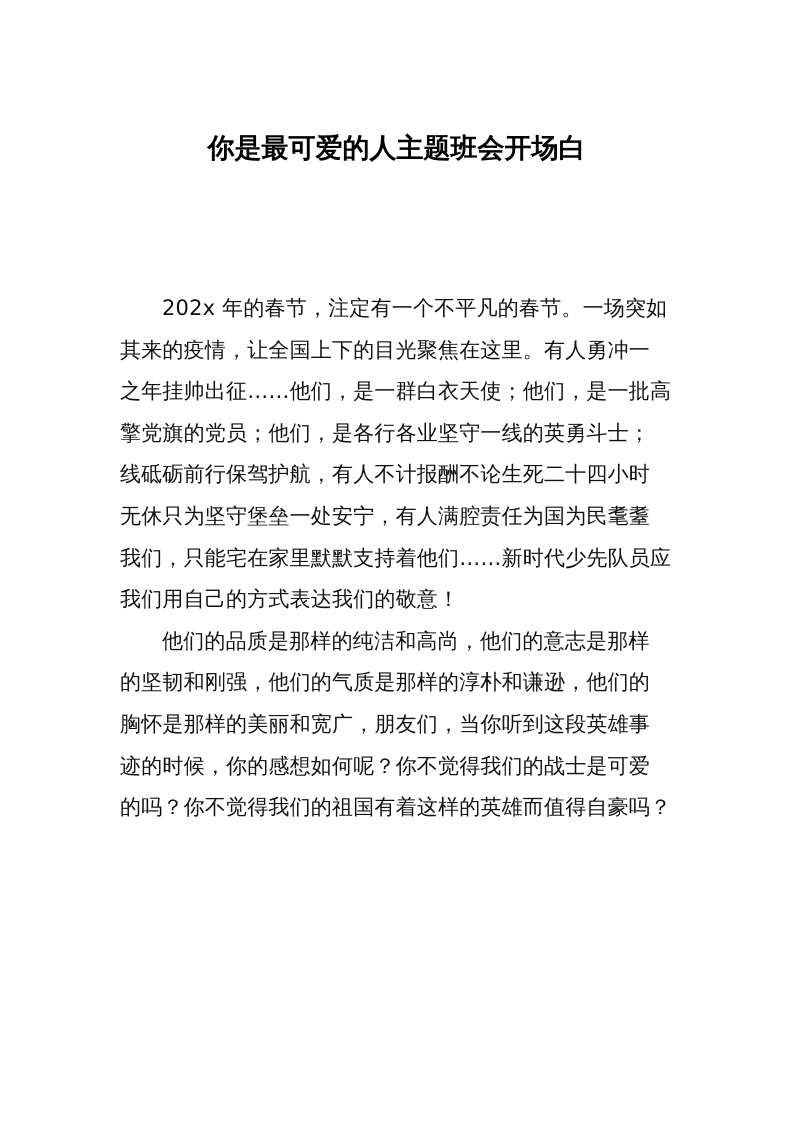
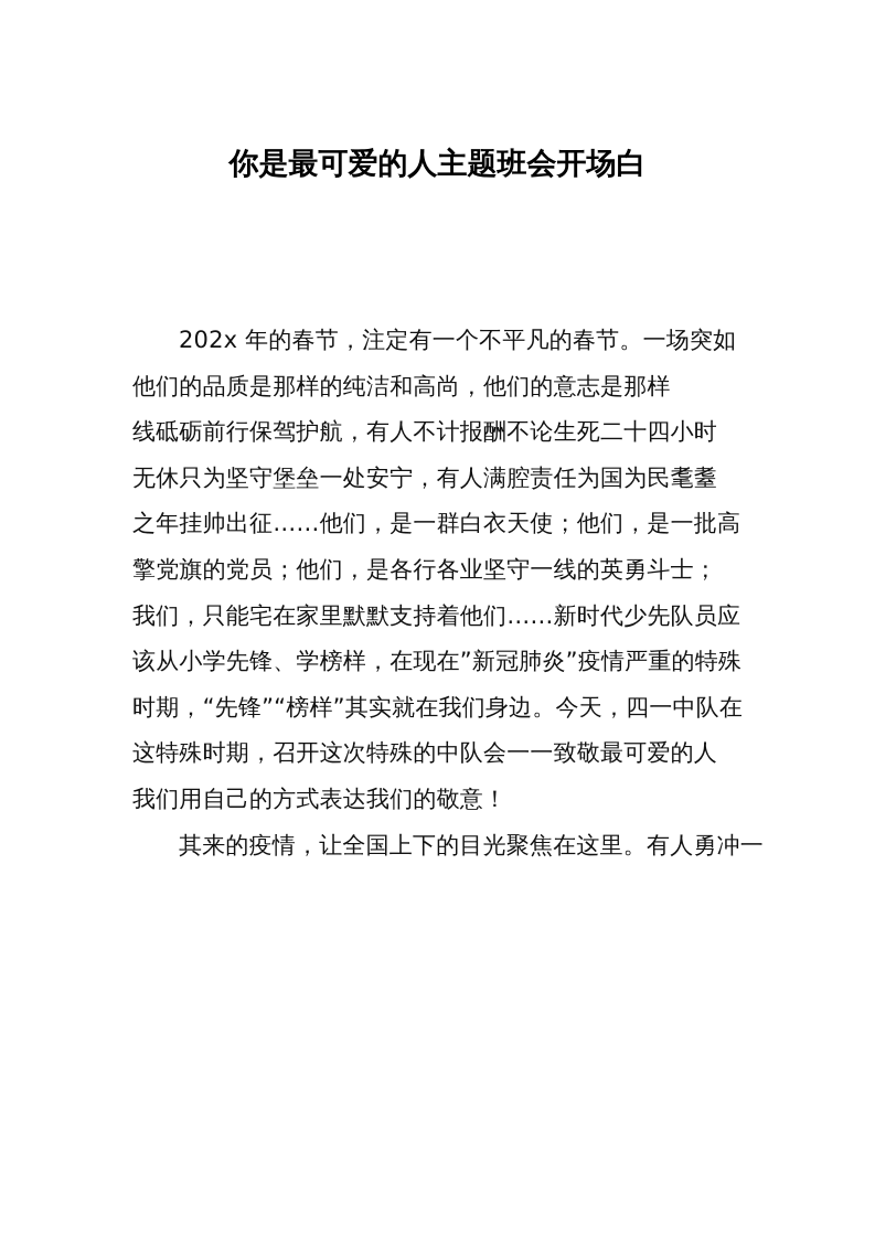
  你是最可爱的人主题班会开场白
  202x 年的春节，注定有一个不平凡的春节。一场突如
- 其来的疫情，让全国上下的目光聚焦在这里。有人勇冲一
+ 他们的品质是那样的纯洁和高尚，他们的意志是那样
- 之年挂帅出征……他们，是一群白衣天使；他们，是一批高
+ 线砥砺前行保驾护航，有人不计报酬不论生死二十四小时
- 擎党旗的党员；他们，是各行各业坚守一线的英勇斗士；
+ 无休只为坚守堡垒一处安宁，有人满腔责任为国为民耄耋
- 线砥砺前行保驾护航，有人不计报酬不论生死二十四小时
+ 之年挂帅出征……他们，是一群白衣天使；他们，是一批高
- 无休只为坚守堡垒一处安宁，有人满腔责任为国为民耄耋
+ 擎党旗的党员；他们，是各行各业坚守一线的英勇斗士；
  我们，只能宅在家里默默支持着他们……新时代少先队员应
+ 该从小学先锋、学榜样，在现在”新冠肺炎”疫情严重的特殊
+ 时期，“先锋”“榜样”其实就在我们身边。今天，四一中队在
+ 这特殊时期，召开这次特殊的中队会一一致敬最可爱的人
  我们用自己的方式表达我们的敬意！
- 他们的品质是那样的纯洁和高尚，他们的意志是那样
+ 其来的疫情，让全国上下的目光聚焦在这里。有人勇冲一
- 的坚韧和刚强，他们的气质是那样的淳朴和谦逊，他们的
- 胸怀是那样的美丽和宽广，朋友们，当你听到这段英雄事
- 迹的时候，你的感想如何呢？你不觉得我们的战士是可爱
- 的吗？你不觉得我们的祖国有着这样的英雄而值得自豪吗？
